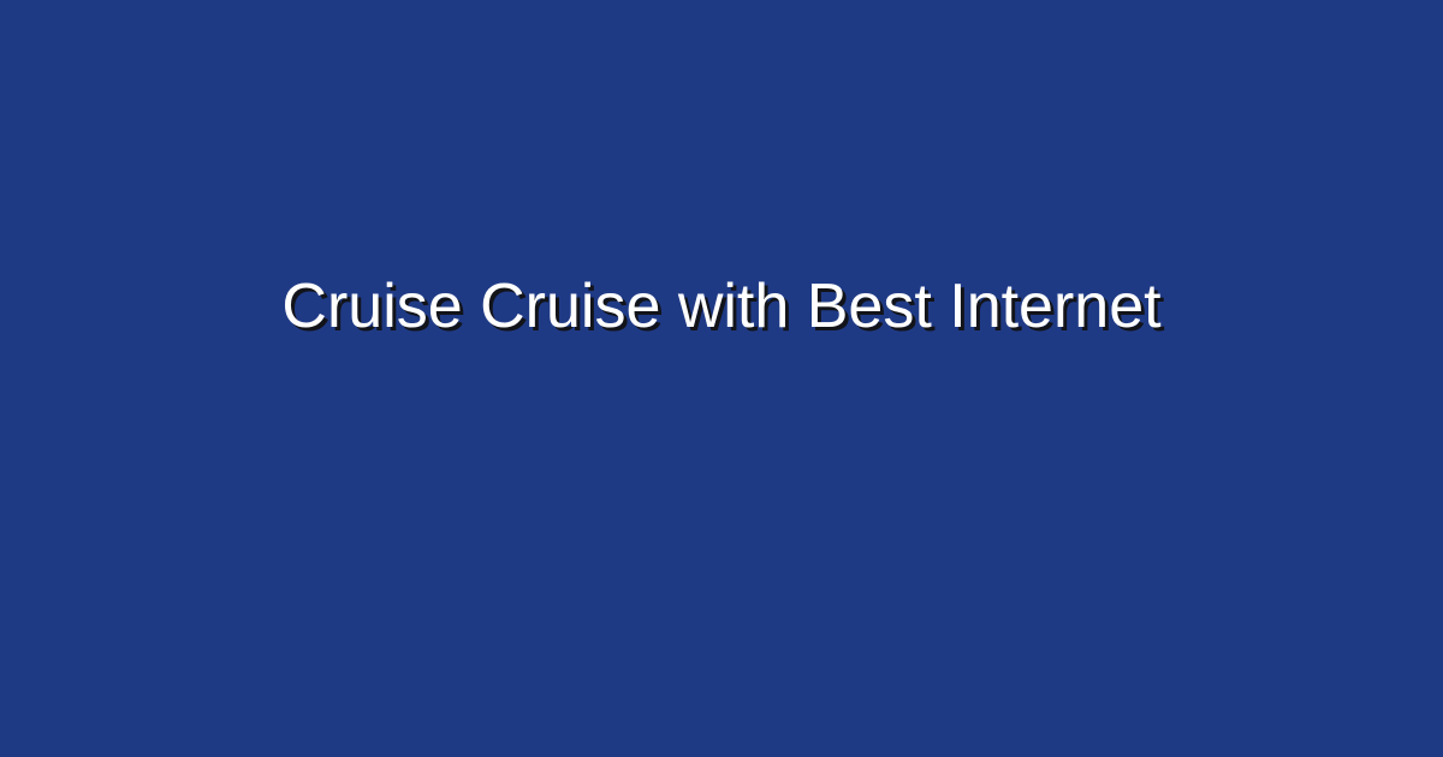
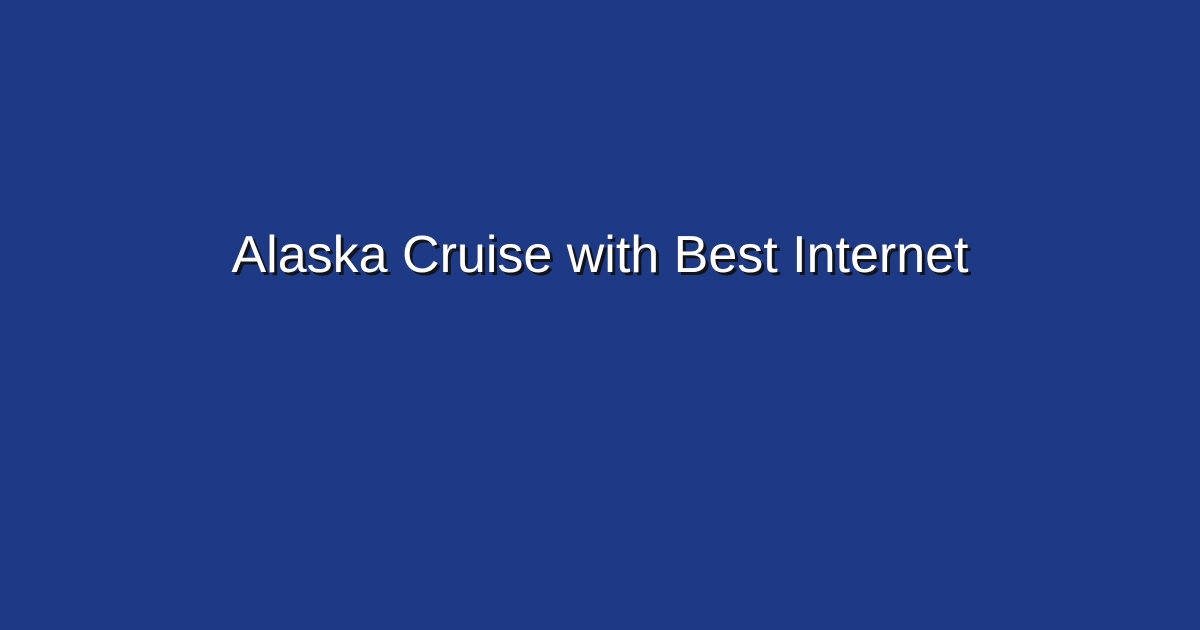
- Cruise Cruise with Best Internet
+ Alaska Cruise with Best Internet
